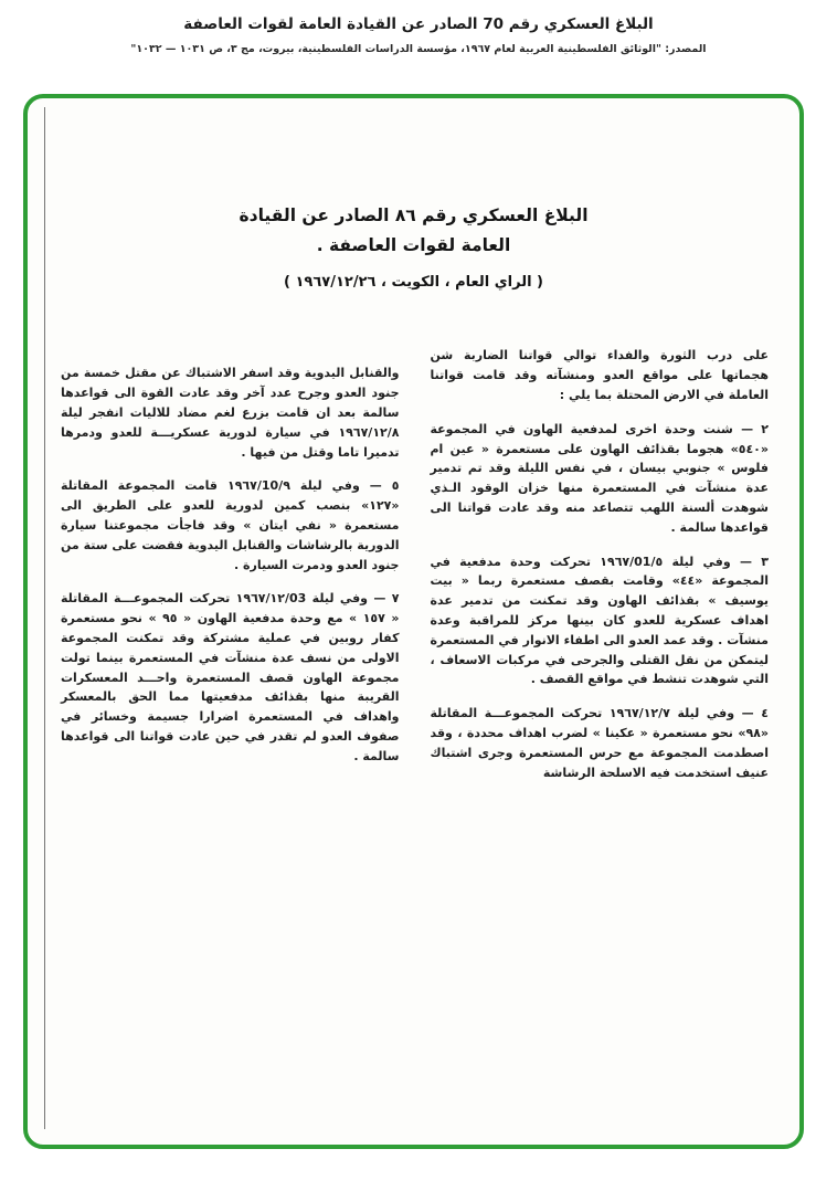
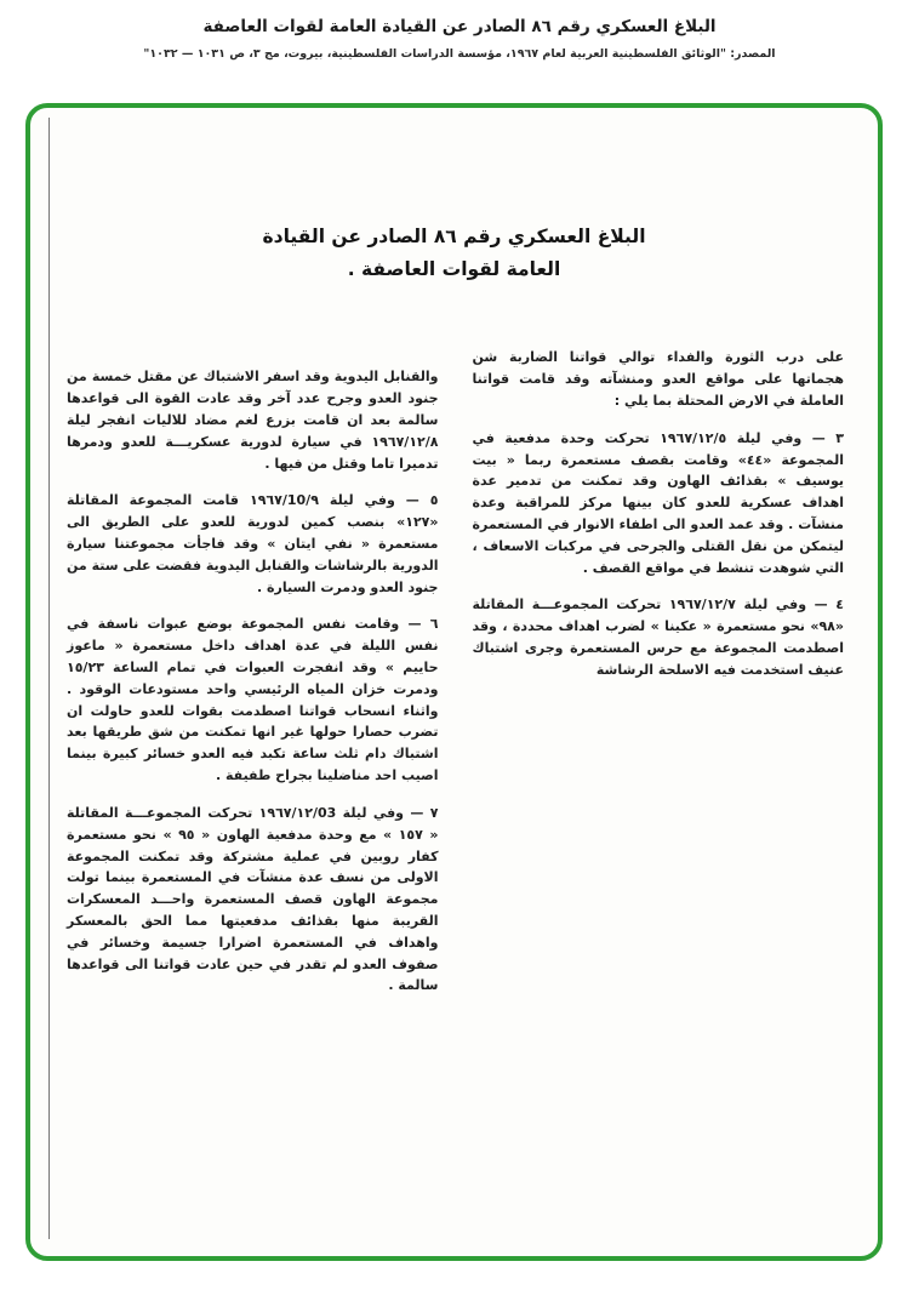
- البلاغ العسكري رقم 70 الصادر عن القيادة العامة لقوات العاصفة
+ البلاغ العسكري رقم ٨٦ الصادر عن القيادة العامة لقوات العاصفة
  المصدر: "الوثائق الفلسطينية العربية لعام ١٩٦٧، مؤسسة الدراسات الفلسطينية، بيروت، مج ٣، ص ١٠٣١ — ١٠٣٢"
  البلاغ العسكري رقم ٨٦ الصادر عن القيادة
  العامة لقوات العاصفة .
- ( الراي العام ، الكويت ، ١٩٦٧/١٢/٢٦ )
  على درب الثورة والفداء توالي قواتنا الضاربة شن هجماتها على مواقع العدو ومنشآته وقد قامت قواتنا العاملة في الارض المحتلة بما يلي :
- ٢ — شنت وحدة اخرى لمدفعية الهاون في المجموعة «٥٤٠» هجوما بقذائف الهاون على مستعمرة « عين ام فلوس » جنوبي بيسان ، في نفس الليلة وقد تم تدمير عدة منشآت في المستعمرة منها خزان الوقود الـذي شوهدت ألسنة اللهب تتصاعد منه وقد عادت قواتنا الى قواعدها سالمة .
- ٣ — وفي ليلة ١٩٦٧/01/٥ تحركت وحدة مدفعية في المجموعة «٤٤» وقامت بقصف مستعمرة ربما « بيت يوسيف » بقذائف الهاون وقد تمكنت من تدمير عدة اهداف عسكرية للعدو كان بينها مركز للمراقبة وعدة منشآت . وقد عمد العدو الى اطفاء الانوار في المستعمرة ليتمكن من نقل القتلى والجرحى في مركبات الاسعاف ، التي شوهدت تنشط في مواقع القصف .
+ ٣ — وفي ليلة ١٩٦٧/١٢/٥ تحركت وحدة مدفعية في المجموعة «٤٤» وقامت بقصف مستعمرة ربما « بيت يوسيف » بقذائف الهاون وقد تمكنت من تدمير عدة اهداف عسكرية للعدو كان بينها مركز للمراقبة وعدة منشآت . وقد عمد العدو الى اطفاء الانوار في المستعمرة ليتمكن من نقل القتلى والجرحى في مركبات الاسعاف ، التي شوهدت تنشط في مواقع القصف .
  ٤ — وفي ليلة ١٩٦٧/١٢/٧ تحركت المجموعـــة المقاتلة «٩٨» نحو مستعمرة « عكينا » لضرب اهداف محددة ، وقد اصطدمت المجموعة مع حرس المستعمرة وجرى اشتباك عنيف استخدمت فيه الاسلحة الرشاشة
  والقنابل اليدوية وقد اسفر الاشتباك عن مقتل خمسة من جنود العدو وجرح عدد آخر وقد عادت القوة الى قواعدها سالمة بعد ان قامت بزرع لغم مضاد للاليات انفجر ليلة ١٩٦٧/١٢/٨ في سيارة لدورية عسكريـــة للعدو ودمرها تدميرا تاما وقتل من فيها .
  ٥ — وفي ليلة ١٩٦٧/10/٩ قامت المجموعة المقاتلة «١٢٧» بنصب كمين لدورية للعدو على الطريق الى مستعمرة « نفي ايتان » وقد فاجأت مجموعتنا سيارة الدورية بالرشاشات والقنابل اليدوية فقضت على ستة من جنود العدو ودمرت السيارة .
+ ٦ — وقامت نفس المجموعة بوضع عبوات ناسفة في نفس الليلة في عدة اهداف داخل مستعمرة « ماعوز حاييم » وقد انفجرت العبوات في تمام الساعة ١٥/٢٣ ودمرت خزان المياه الرئيسي واحد مستودعات الوقود . واثناء انسحاب قواتنا اصطدمت بقوات للعدو حاولت ان تضرب حصارا حولها غير انها تمكنت من شق طريقها بعد اشتباك دام ثلث ساعة تكبد فيه العدو خسائر كبيرة بينما اصيب احد مناضلينا بجراح طفيفة .
  ٧ — وفي ليلة ١٩٦٧/١٢/03 تحركت المجموعـــة المقاتلة « ١٥٧ » مع وحدة مدفعية الهاون « ٩٥ » نحو مستعمرة كفار روبين في عملية مشتركة وقد تمكنت المجموعة الاولى من نسف عدة منشآت في المستعمرة بينما تولت مجموعة الهاون قصف المستعمرة واحـــد المعسكرات القريبة منها بقذائف مدفعيتها مما الحق بالمعسكر واهداف في المستعمرة اضرارا جسيمة وخسائر في صفوف العدو لم تقدر في حين عادت قواتنا الى قواعدها سالمة .
